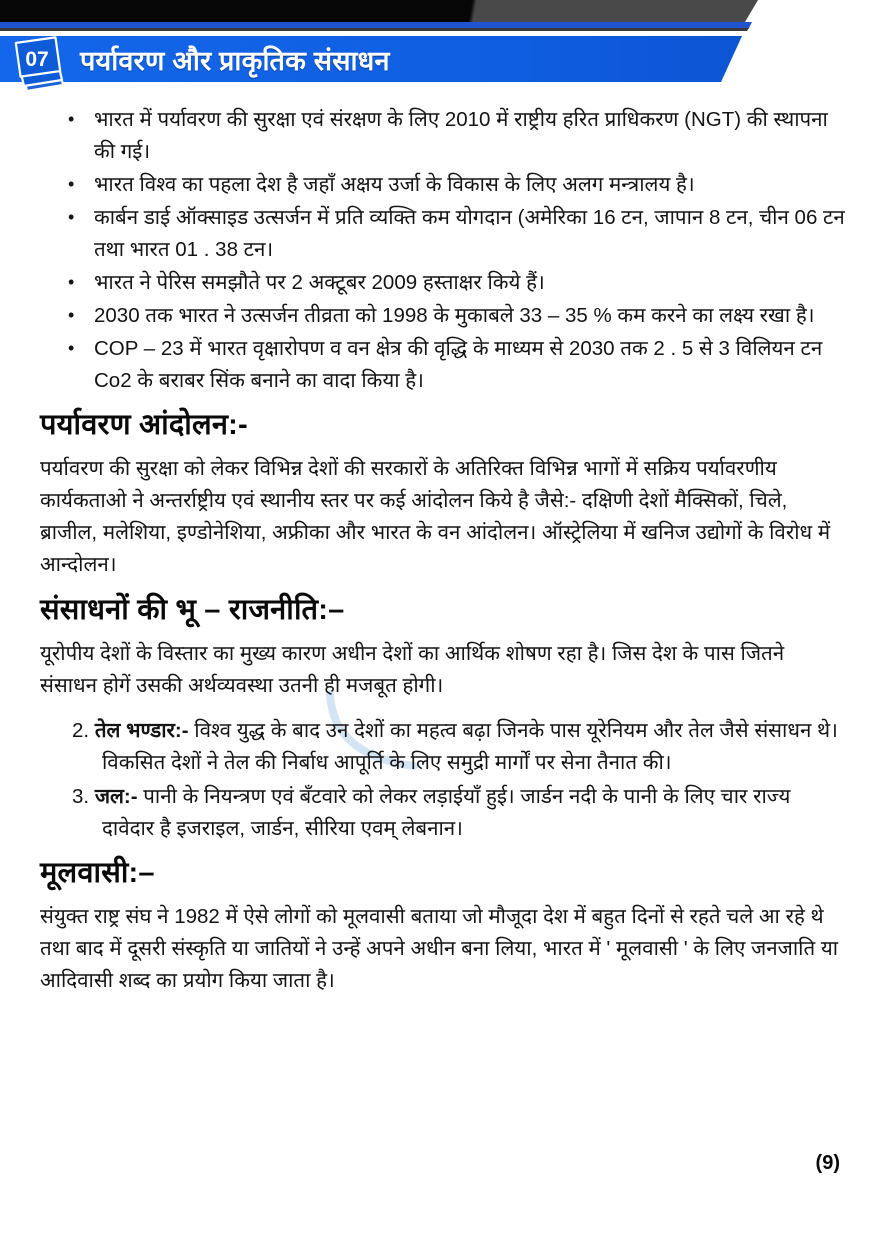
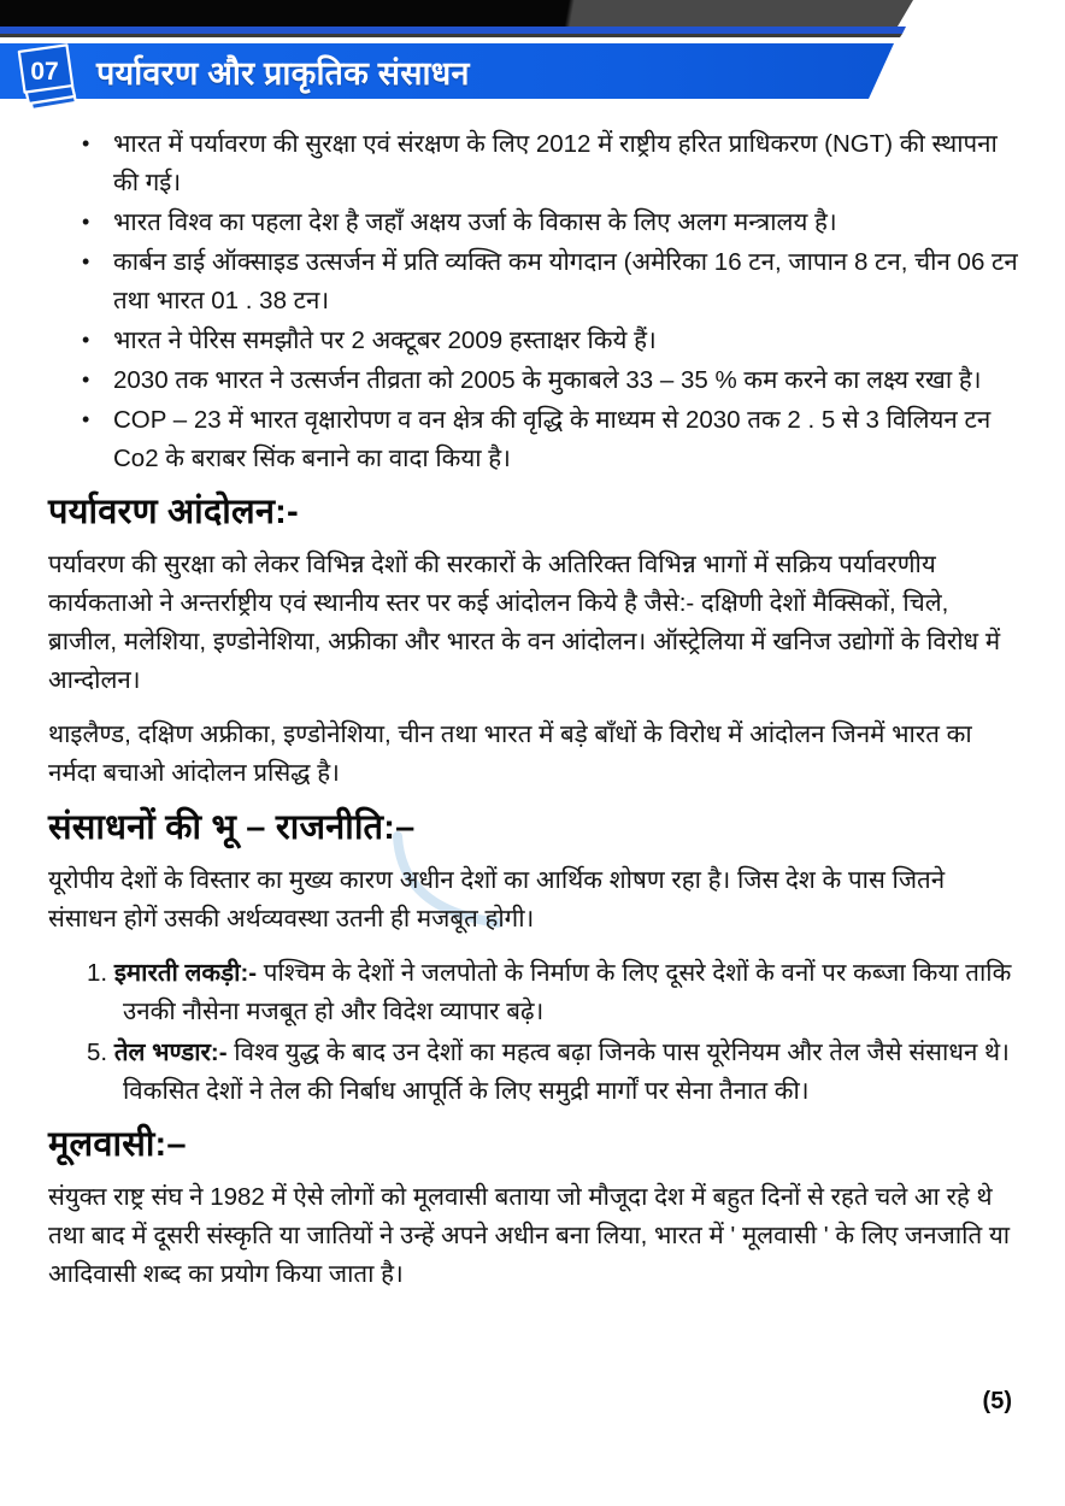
  पर्यावरण और प्राकृतिक संसाधन
  07
  •
- भारत में पर्यावरण की सुरक्षा एवं संरक्षण के लिए 2010 में राष्ट्रीय हरित प्राधिकरण (NGT) की स्थापना की गई।
+ भारत में पर्यावरण की सुरक्षा एवं संरक्षण के लिए 2012 में राष्ट्रीय हरित प्राधिकरण (NGT) की स्थापना की गई।
  •
  भारत विश्व का पहला देश है जहाँ अक्षय उर्जा के विकास के लिए अलग मन्त्रालय है।
  •
  कार्बन डाई ऑक्साइड उत्सर्जन में प्रति व्यक्ति कम योगदान (अमेरिका 16 टन, जापान 8 टन, चीन 06 टन तथा भारत 01 . 38 टन।
  •
  भारत ने पेरिस समझौते पर 2 अक्टूबर 2009 हस्ताक्षर किये हैं।
  •
- 2030 तक भारत ने उत्सर्जन तीव्रता को 1998 के मुकाबले 33 – 35 % कम करने का लक्ष्य रखा है।
+ 2030 तक भारत ने उत्सर्जन तीव्रता को 2005 के मुकाबले 33 – 35 % कम करने का लक्ष्य रखा है।
  •
  COP – 23 में भारत वृक्षारोपण व वन क्षेत्र की वृद्धि के माध्यम से 2030 तक 2 . 5 से 3 विलियन टन Co2 के बराबर सिंक बनाने का वादा किया है।
  पर्यावरण आंदोलन:-
  पर्यावरण की सुरक्षा को लेकर विभिन्न देशों की सरकारों के अतिरिक्त विभिन्न भागों में सक्रिय पर्यावरणीय कार्यकताओ ने अन्तर्राष्ट्रीय एवं स्थानीय स्तर पर कई आंदोलन किये है जैसे:- दक्षिणी देशों मैक्सिकों, चिले, ब्राजील, मलेशिया, इण्डोनेशिया, अफ्रीका और भारत के वन आंदोलन। ऑस्ट्रेलिया में खनिज उद्योगों के विरोध में आन्दोलन।
+ थाइलैण्ड, दक्षिण अफ्रीका, इण्डोनेशिया, चीन तथा भारत में बड़े बाँधों के विरोध में आंदोलन जिनमें भारत का नर्मदा बचाओ आंदोलन प्रसिद्ध है।
  संसाधनों की भू – राजनीति:–
  यूरोपीय देशों के विस्तार का मुख्य कारण अधीन देशों का आर्थिक शोषण रहा है। जिस देश के पास जितने संसाधन होगें उसकी अर्थव्यवस्था उतनी ही मजबूत होगी।
+ 1. इमारती लकड़ी:- पश्चिम के देशों ने जलपोतो के निर्माण के लिए दूसरे देशों के वनों पर कब्जा किया ताकि उनकी नौसेना मजबूत हो और विदेश व्यापार बढ़े।
- 2. तेल भण्डार:- विश्व युद्ध के बाद उन देशों का महत्व बढ़ा जिनके पास यूरेनियम और तेल जैसे संसाधन थे। विकसित देशों ने तेल की निर्बाध आपूर्ति के लिए समुद्री मार्गों पर सेना तैनात की।
+ 5. तेल भण्डार:- विश्व युद्ध के बाद उन देशों का महत्व बढ़ा जिनके पास यूरेनियम और तेल जैसे संसाधन थे। विकसित देशों ने तेल की निर्बाध आपूर्ति के लिए समुद्री मार्गों पर सेना तैनात की।
- 3. जल:- पानी के नियन्त्रण एवं बँटवारे को लेकर लड़ाईयाँ हुई। जार्डन नदी के पानी के लिए चार राज्य दावेदार है इजराइल, जार्डन, सीरिया एवम् लेबनान।
  मूलवासी:–
  संयुक्त राष्ट्र संघ ने 1982 में ऐसे लोगों को मूलवासी बताया जो मौजूदा देश में बहुत दिनों से रहते चले आ रहे थे तथा बाद में दूसरी संस्कृति या जातियों ने उन्हें अपने अधीन बना लिया, भारत में ' मूलवासी ' के लिए जनजाति या आदिवासी शब्द का प्रयोग किया जाता है।
- (9)
+ (5)
